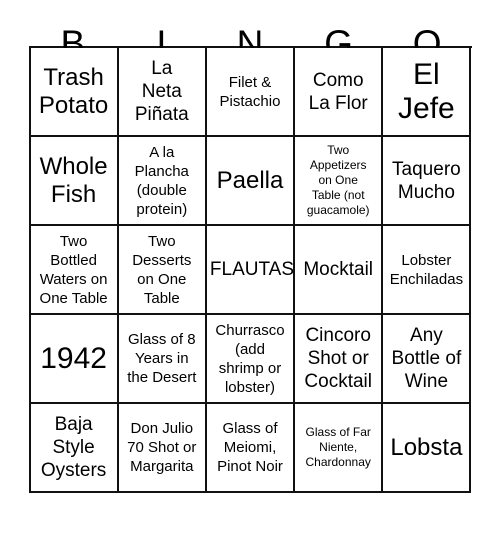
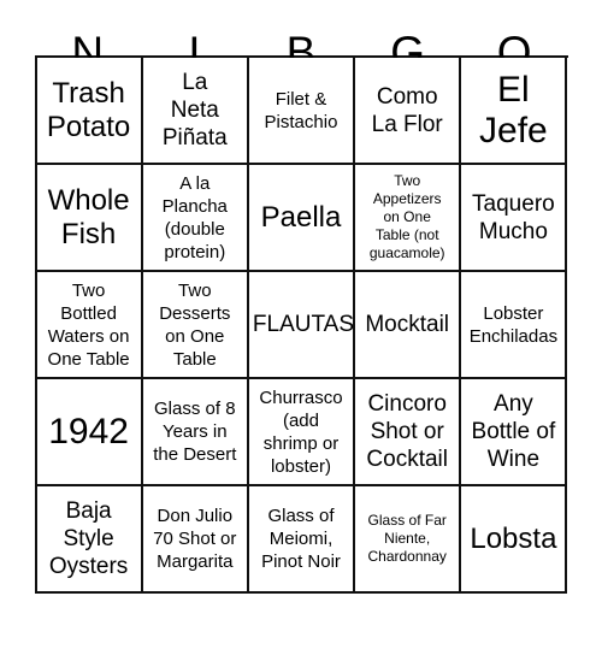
- B
+ N
  I
- N
+ B
  G
  O
  Trash
  Potato
  La
  Neta
  Piñata
  Filet &
  Pistachio
  Como
  La Flor
  El
  Jefe
  Whole
  Fish
  A la
  Plancha
  (double
  protein)
  Paella
  Two
  Appetizers
  on One
  Table (not
  guacamole)
  Taquero
  Mucho
  Two
  Bottled
  Waters on
  One Table
  Two
  Desserts
  on One
  Table
  FLAUTAS
  Mocktail
  Lobster
  Enchiladas
  1942
  Glass of 8
  Years in
  the Desert
  Churrasco
  (add
  shrimp or
  lobster)
  Cincoro
  Shot or
  Cocktail
  Any
  Bottle of
  Wine
  Baja
  Style
  Oysters
  Don Julio
  70 Shot or
  Margarita
  Glass of
  Meiomi,
  Pinot Noir
  Glass of Far
  Niente,
  Chardonnay
  Lobsta
